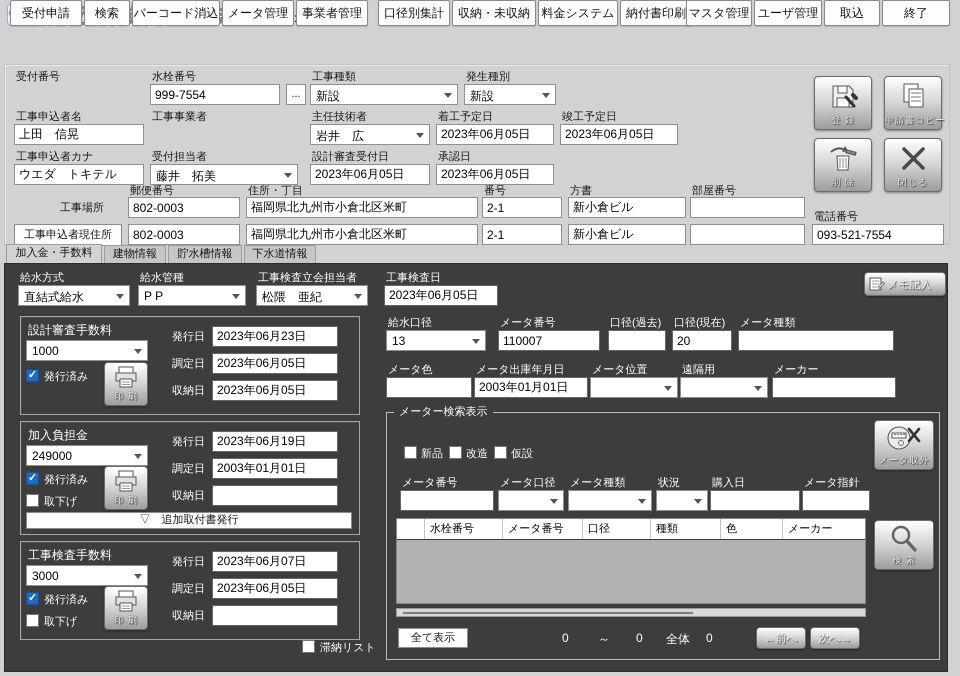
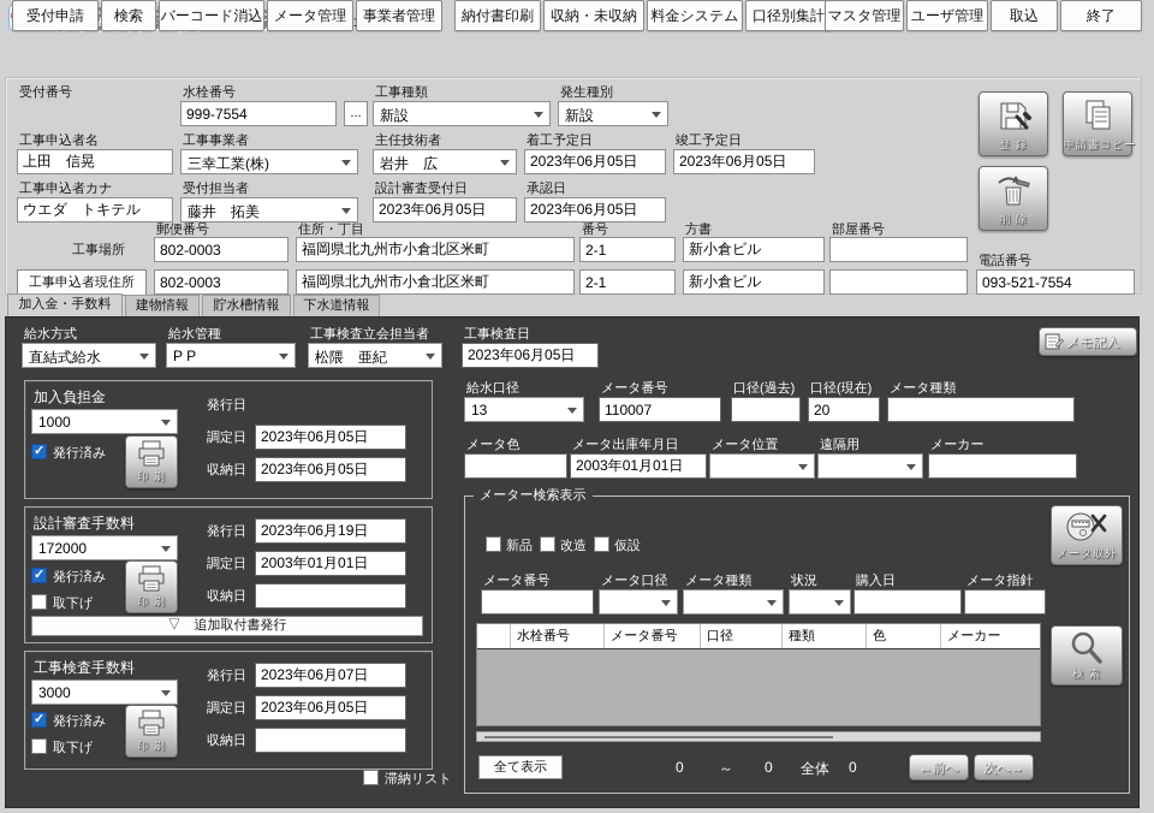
  受付申請
  検索
  バーコード消込
  メータ管理
  事業者管理
- 口径別集計
+ 納付書印刷
  収納・未収納
  料金システム
- 納付書印刷
+ 口径別集計
  マスタ管理
  ユーザ管理
  取込
  終了
  受付番号
  水栓番号
  999-7554
  ...
  工事種類
  新設
  発生種別
  新設
  工事申込者名
  上田 信晃
  工事事業者
+ 三幸工業(株)
  主任技術者
  岩井 広
  着工予定日
  2023年06月05日
  竣工予定日
  2023年06月05日
  工事申込者カナ
  ウエダ トキテル
  受付担当者
  藤井 拓美
  設計審査受付日
  2023年06月05日
  承認日
  2023年06月05日
  郵便番号
  住所・丁目
  番号
  方書
  部屋番号
  工事場所
  802-0003
  福岡県北九州市小倉北区米町
  2-1
  新小倉ビル
  工事申込者現住所
  802-0003
  福岡県北九州市小倉北区米町
  2-1
  新小倉ビル
  電話番号
  093-521-7554
  登 録
  申請書コピー
  削 除
- 閉じる
  加入金・手数料
  建物情報
  貯水槽情報
  下水道情報
  給水方式
  直結式給水
  給水管種
  P P
  工事検査立会担当者
  松隈 亜紀
  工事検査日
  2023年06月05日
  メモ記入
- 設計審査手数料
+ 加入負担金
  1000
  発行済み
  印 刷
  発行日
- 2023年06月23日
  調定日
  2023年06月05日
  収納日
  2023年06月05日
- 加入負担金
+ 設計審査手数料
- 249000
+ 172000
  発行済み
  取下げ
  印 刷
  発行日
  2023年06月19日
  調定日
  2003年01月01日
  収納日
  ▽ 追加取付書発行
  工事検査手数料
  3000
  発行済み
  取下げ
  印 刷
  発行日
  2023年06月07日
  調定日
  2023年06月05日
  収納日
  滞納リスト
  給水口径
  13
  メータ番号
  110007
  口径(過去)
  口径(現在)
  20
  メータ種類
  メータ色
  メータ出庫年月日
  2003年01月01日
  メータ位置
  遠隔用
  メーカー
  メーター検索表示
  メータ取外
  新品
  改造
  仮設
  メータ番号
  メータ口径
  メータ種類
  状況
  購入日
  メータ指針
  水栓番号
  メータ番号
  口径
  種類
  色
  メーカー
  全て表示
  0
  ～
  0
  全体
  0
  ←前へ
  次へ→
  検 索
